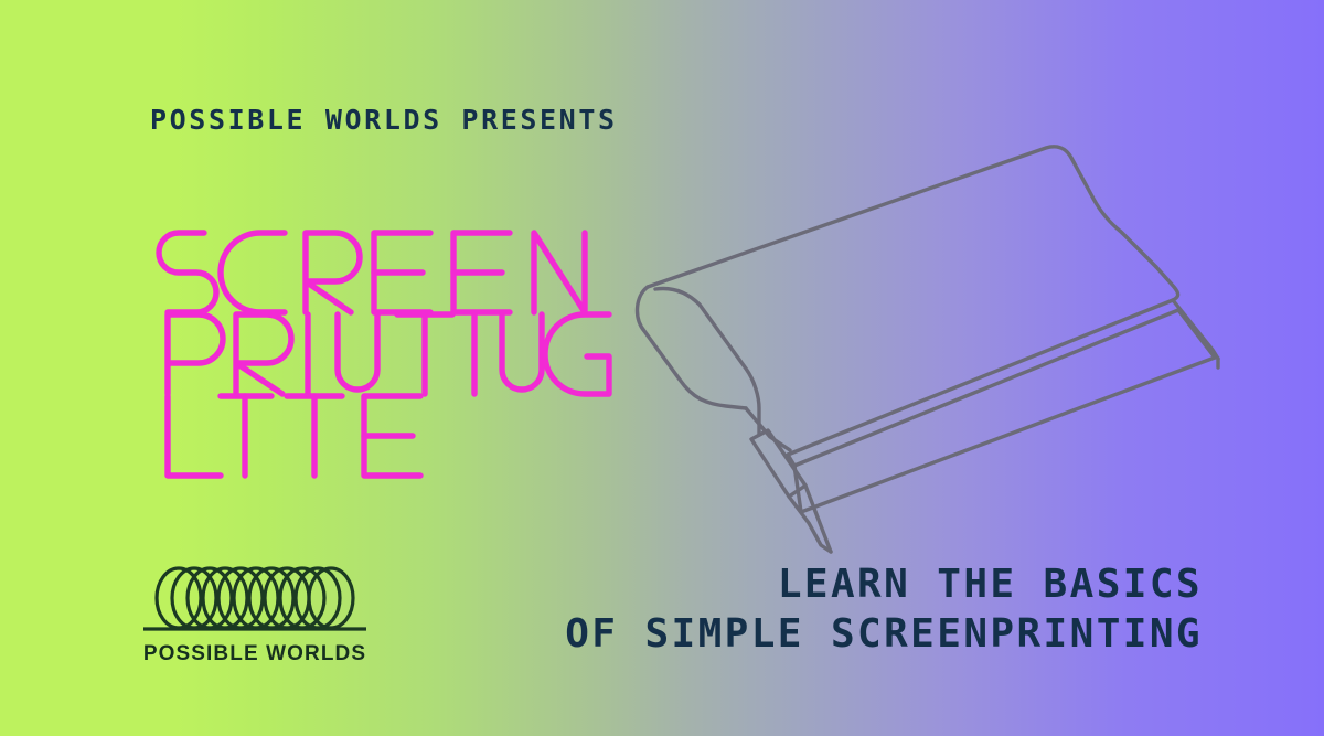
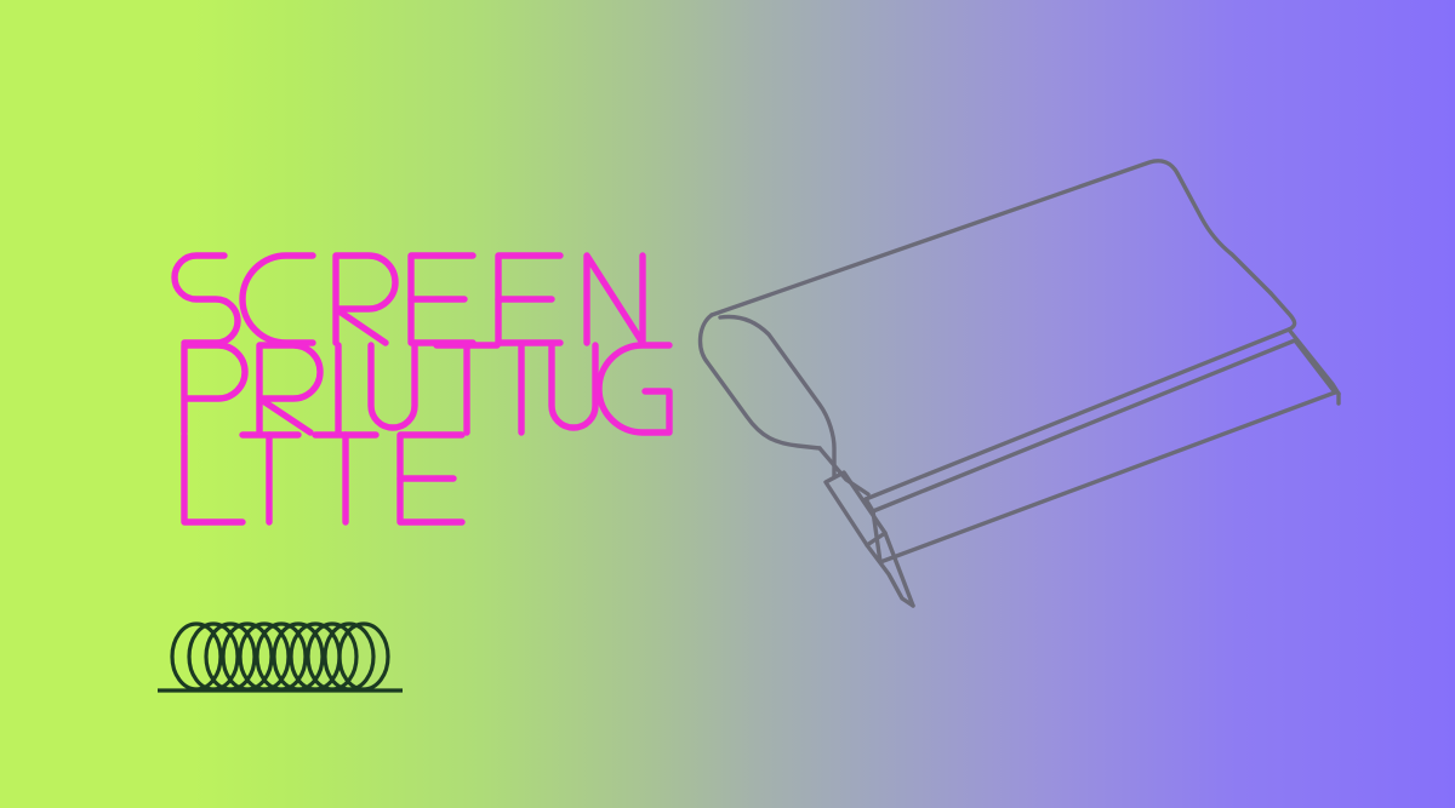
- POSSIBLE WORLDS PRESENTS
- LEARN THE BASICS
- OF SIMPLE SCREENPRINTING
- POSSIBLE WORLDS
